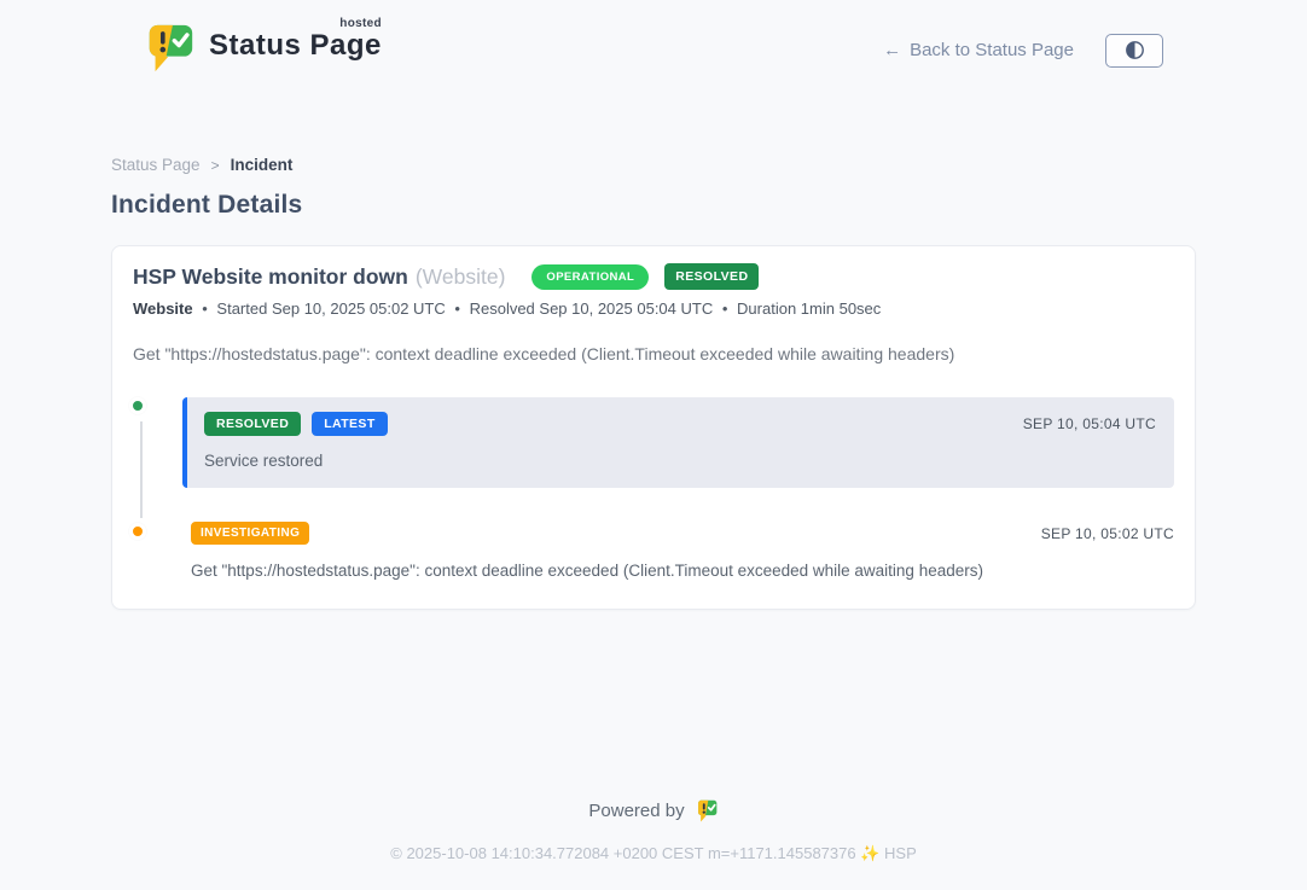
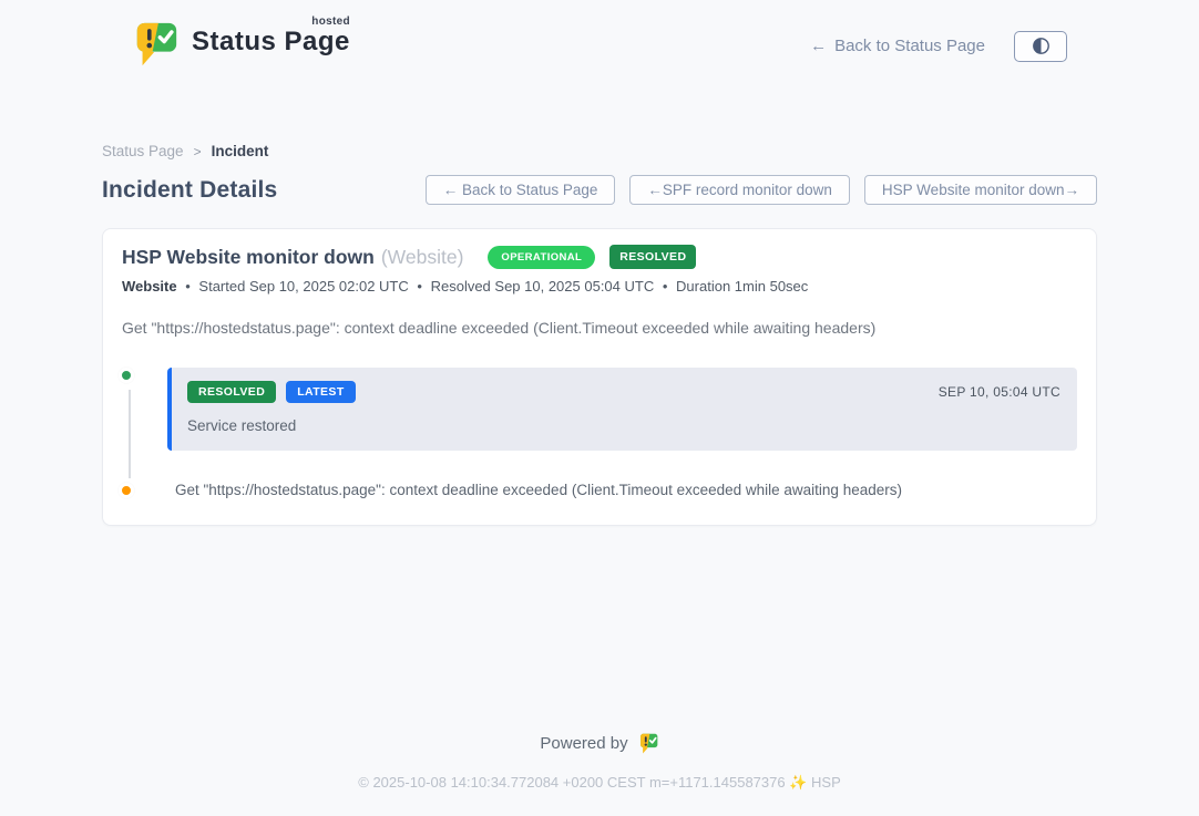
  hosted
  Status Page
  ←
  Back to Status Page
  Status Page
  >
  Incident
  Incident Details
+ ← Back to Status Page
+ ←SPF record monitor down
+ HSP Website monitor down→
  HSP Website monitor down
  (Website)
  OPERATIONAL
  RESOLVED
- Website • Started Sep 10, 2025 05:02 UTC • Resolved Sep 10, 2025 05:04 UTC • Duration 1min 50sec
+ Website • Started Sep 10, 2025 02:02 UTC • Resolved Sep 10, 2025 05:04 UTC • Duration 1min 50sec
  Get "https://hostedstatus.page": context deadline exceeded (Client.Timeout exceeded while awaiting headers)
  RESOLVED
  LATEST
  SEP 10, 05:04 UTC
  Service restored
- INVESTIGATING
- SEP 10, 05:02 UTC
  Get "https://hostedstatus.page": context deadline exceeded (Client.Timeout exceeded while awaiting headers)
  Powered by
  © 2025-10-08 14:10:34.772084 +0200 CEST m=+1171.145587376 ✨ HSP
